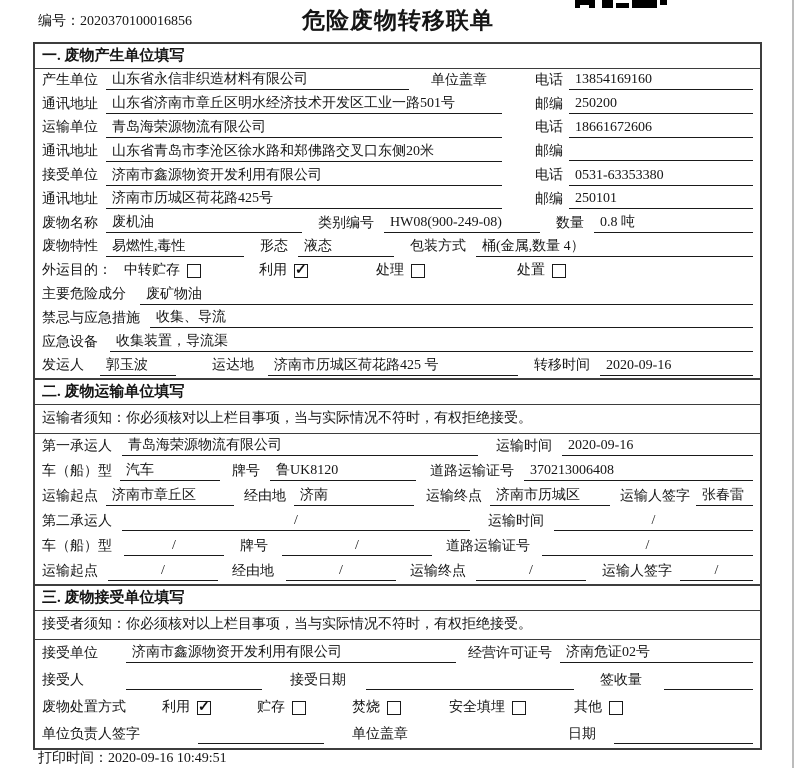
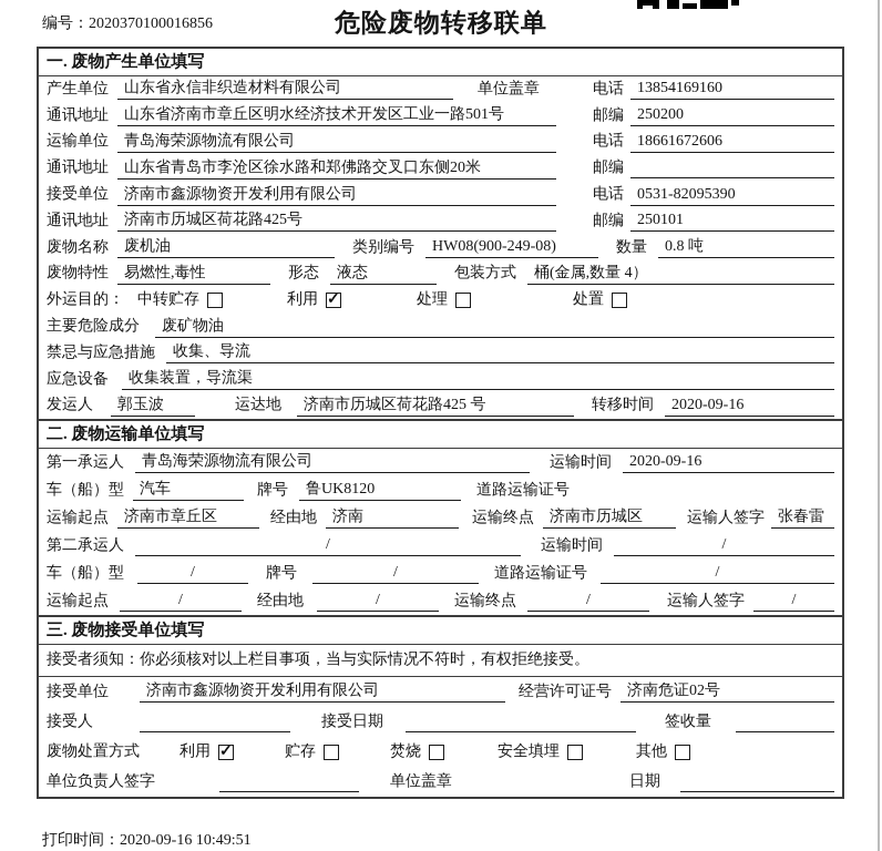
  编号：2020370100016856
  危险废物转移联单
  一. 废物产生单位填写
  产生单位
  山东省永信非织造材料有限公司
  单位盖章
  电话
  13854169160
  通讯地址
  山东省济南市章丘区明水经济技术开发区工业一路501号
  邮编
  250200
  运输单位
  青岛海荣源物流有限公司
  电话
  18661672606
  通讯地址
  山东省青岛市李沧区徐水路和郑佛路交叉口东侧20米
  邮编
  接受单位
  济南市鑫源物资开发利用有限公司
  电话
- 0531-63353380
+ 0531-82095390
  通讯地址
  济南市历城区荷花路425号
  邮编
  250101
  废物名称
  废机油
  类别编号
  HW08(900-249-08)
  数量
  0.8 吨
  废物特性
  易燃性,毒性
  形态
  液态
  包装方式
  桶(金属,数量 4）
  外运目的：
  中转贮存
  利用
  处理
  处置
  主要危险成分
  废矿物油
  禁忌与应急措施
  收集、导流
  应急设备
  收集装置，导流渠
  发运人
  郭玉波
  运达地
  济南市历城区荷花路425 号
  转移时间
  2020-09-16
  二. 废物运输单位填写
- 运输者须知：你必须核对以上栏目事项，当与实际情况不符时，有权拒绝接受。
  第一承运人
  青岛海荣源物流有限公司
  运输时间
  2020-09-16
  车（船）型
  汽车
  牌号
  鲁UK8120
  道路运输证号
- 370213006408
  运输起点
  济南市章丘区
  经由地
  济南
  运输终点
  济南市历城区
  运输人签字
  张春雷
  第二承运人
  /
  运输时间
  /
  车（船）型
  /
  牌号
  /
  道路运输证号
  /
  运输起点
  /
  经由地
  /
  运输终点
  /
  运输人签字
  /
  三. 废物接受单位填写
  接受者须知：你必须核对以上栏目事项，当与实际情况不符时，有权拒绝接受。
  接受单位
  济南市鑫源物资开发利用有限公司
  经营许可证号
  济南危证02号
  接受人
  接受日期
  签收量
  废物处置方式
  利用
  贮存
  焚烧
  安全填埋
  其他
  单位负责人签字
  单位盖章
  日期
  打印时间：2020-09-16 10:49:51
